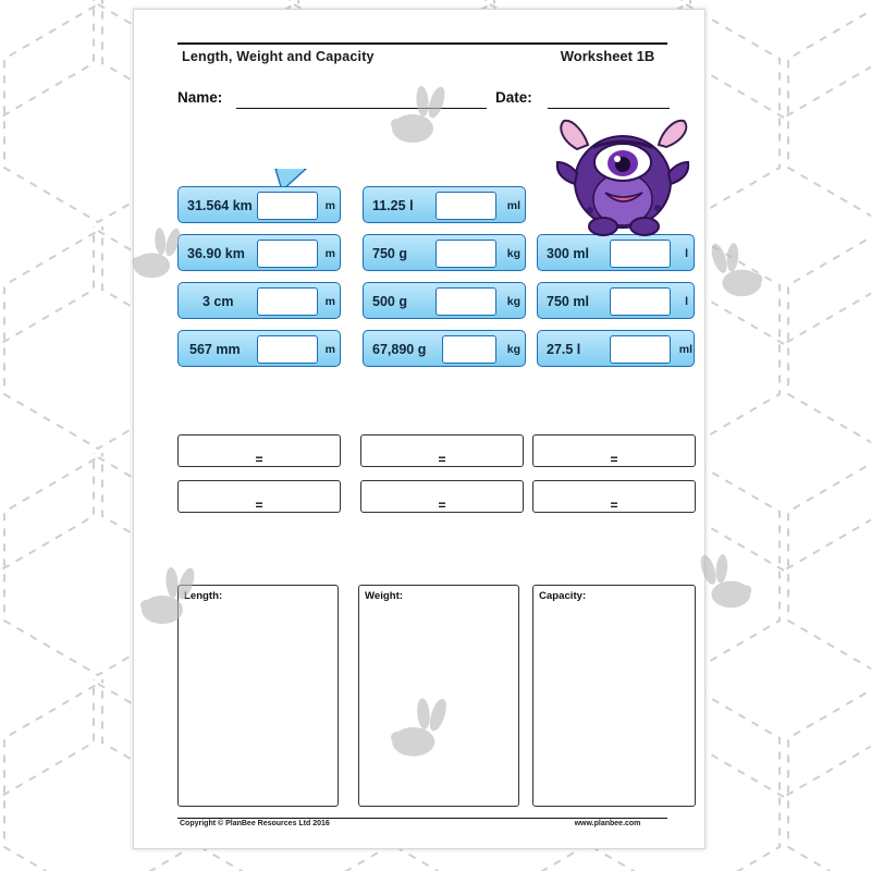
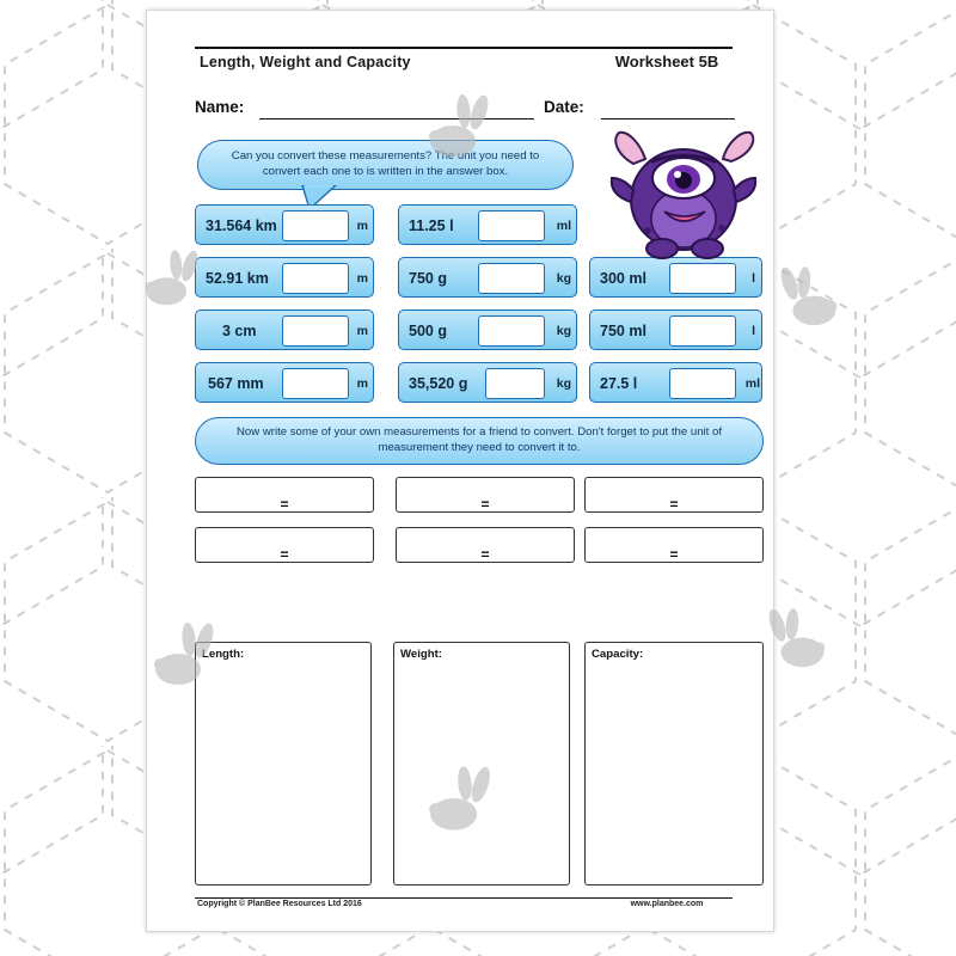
  Length, Weight and Capacity
- Worksheet 1B
+ Worksheet 5B
  Name:
  Date:
+ Can you convert these measurements? The unit you need to convert each one to is written in the answer box.
  31.564 km
  m
- 36.90 km
+ 52.91 km
  m
  3 cm
  m
  567 mm
  m
  11.25 l
  ml
  750 g
  kg
  500 g
  kg
- 67,890 g
+ 35,520 g
  kg
  300 ml
  l
  750 ml
  l
  27.5 l
  ml
+ Now write some of your own measurements for a friend to convert. Don't forget to put the unit of measurement they need to convert it to.
  =
  =
  =
  =
  =
  =
  Length:
  Weight:
  Capacity:
